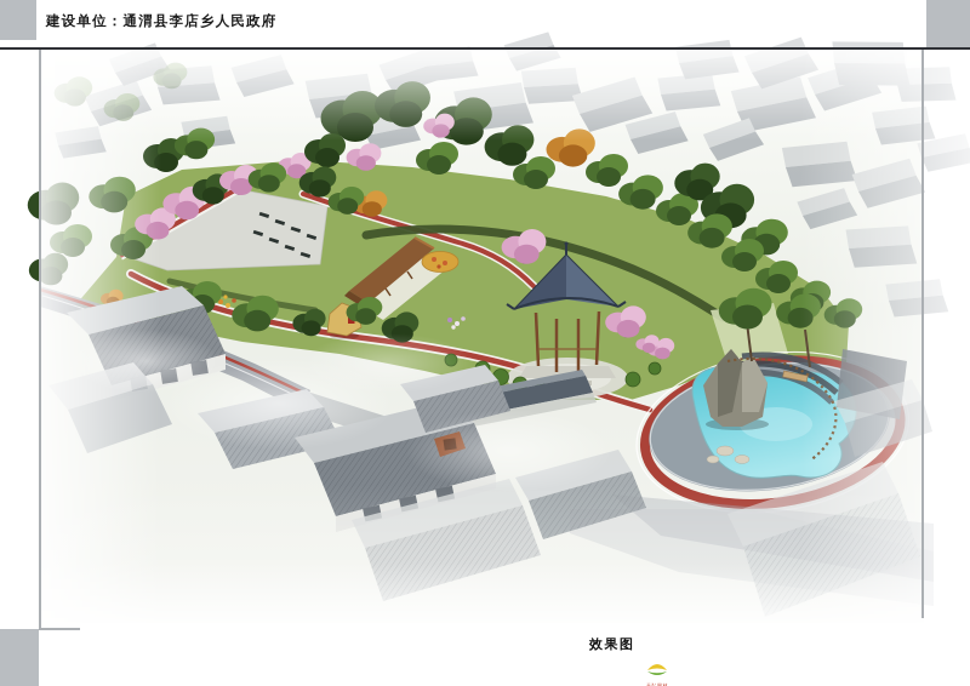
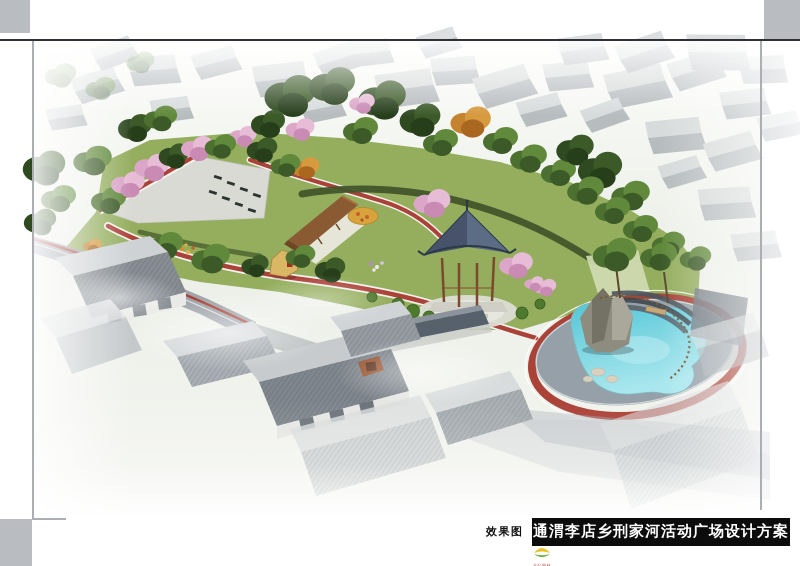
- 建设单位：通渭县李店乡人民政府
  效果图
+ 通渭李店乡刑家河活动广场设计方案
